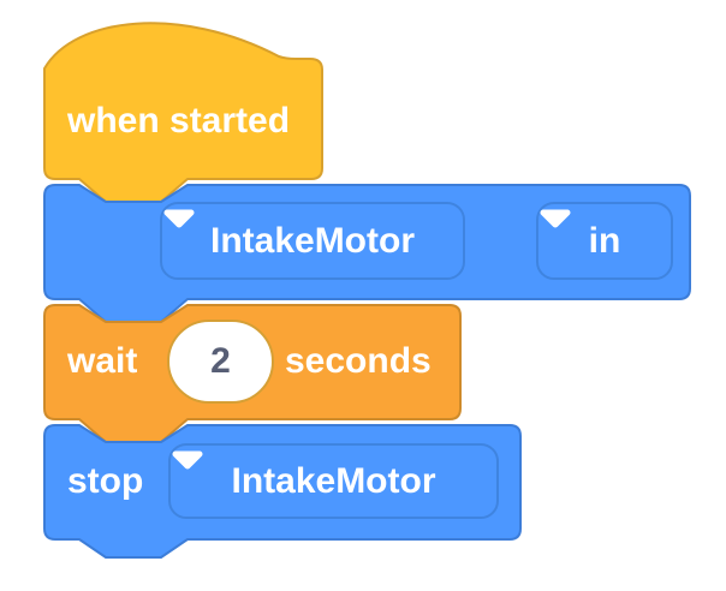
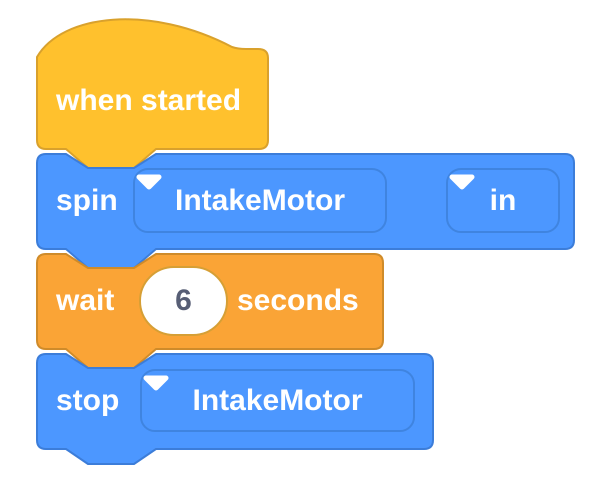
  when started
+ spin
  IntakeMotor
  in
  wait
- 2
+ 6
  seconds
  stop
  IntakeMotor
